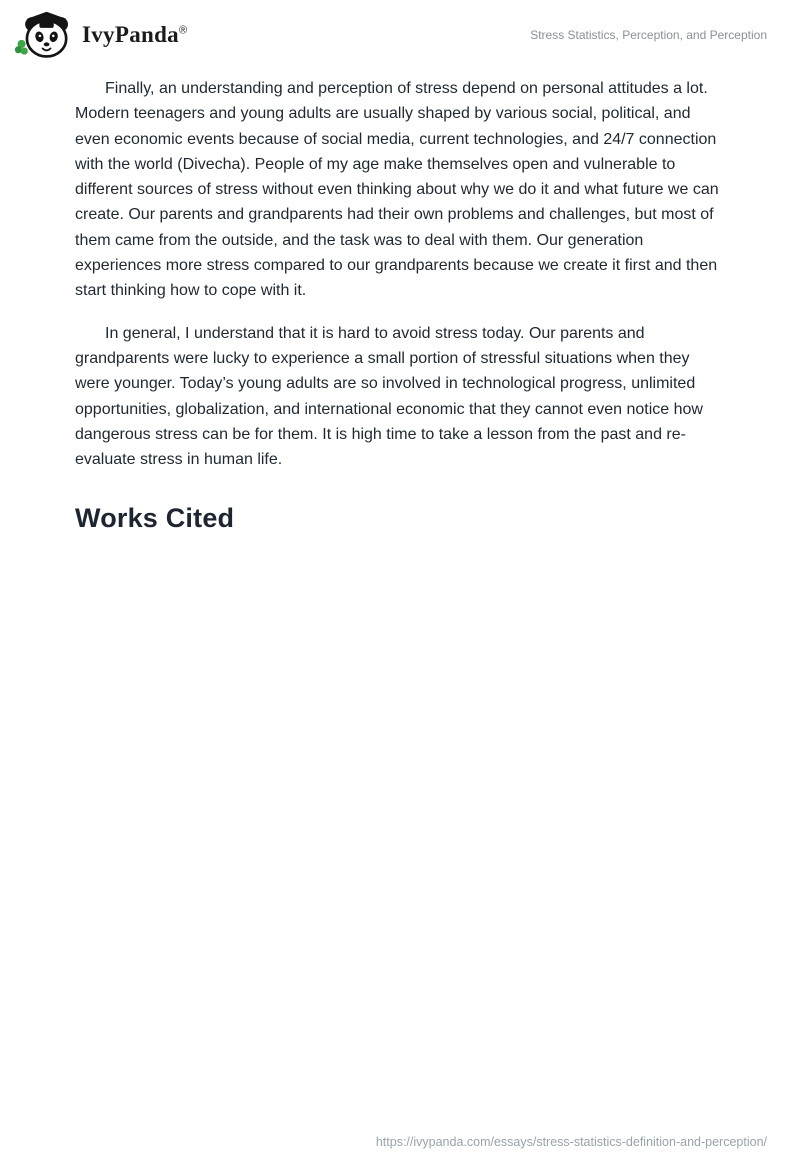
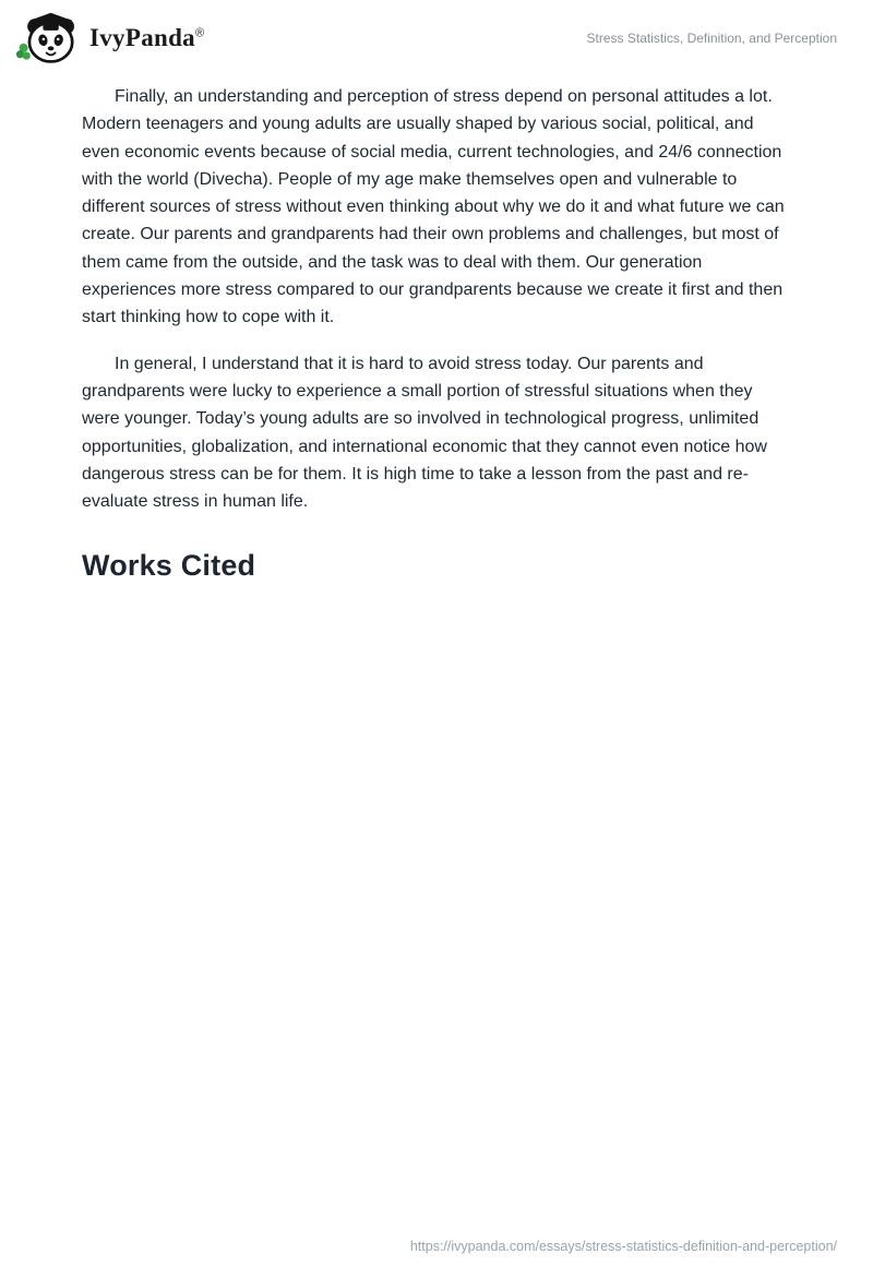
  IvyPanda®
- Stress Statistics, Perception, and Perception
+ Stress Statistics, Definition, and Perception
- Finally, an understanding and perception of stress depend on personal attitudes a lot. Modern teenagers and young adults are usually shaped by various social, political, and even economic events because of social media, current technologies, and 24/7 connection with the world (Divecha). People of my age make themselves open and vulnerable to different sources of stress without even thinking about why we do it and what future we can create. Our parents and grandparents had their own problems and challenges, but most of them came from the outside, and the task was to deal with them. Our generation experiences more stress compared to our grandparents because we create it first and then start thinking how to cope with it.
+ Finally, an understanding and perception of stress depend on personal attitudes a lot. Modern teenagers and young adults are usually shaped by various social, political, and even economic events because of social media, current technologies, and 24/6 connection with the world (Divecha). People of my age make themselves open and vulnerable to different sources of stress without even thinking about why we do it and what future we can create. Our parents and grandparents had their own problems and challenges, but most of them came from the outside, and the task was to deal with them. Our generation experiences more stress compared to our grandparents because we create it first and then start thinking how to cope with it.
  In general, I understand that it is hard to avoid stress today. Our parents and grandparents were lucky to experience a small portion of stressful situations when they were younger. Today’s young adults are so involved in technological progress, unlimited opportunities, globalization, and international economic that they cannot even notice how dangerous stress can be for them. It is high time to take a lesson from the past and re-evaluate stress in human life.
  Works Cited
  https://ivypanda.com/essays/stress-statistics-definition-and-perception/
